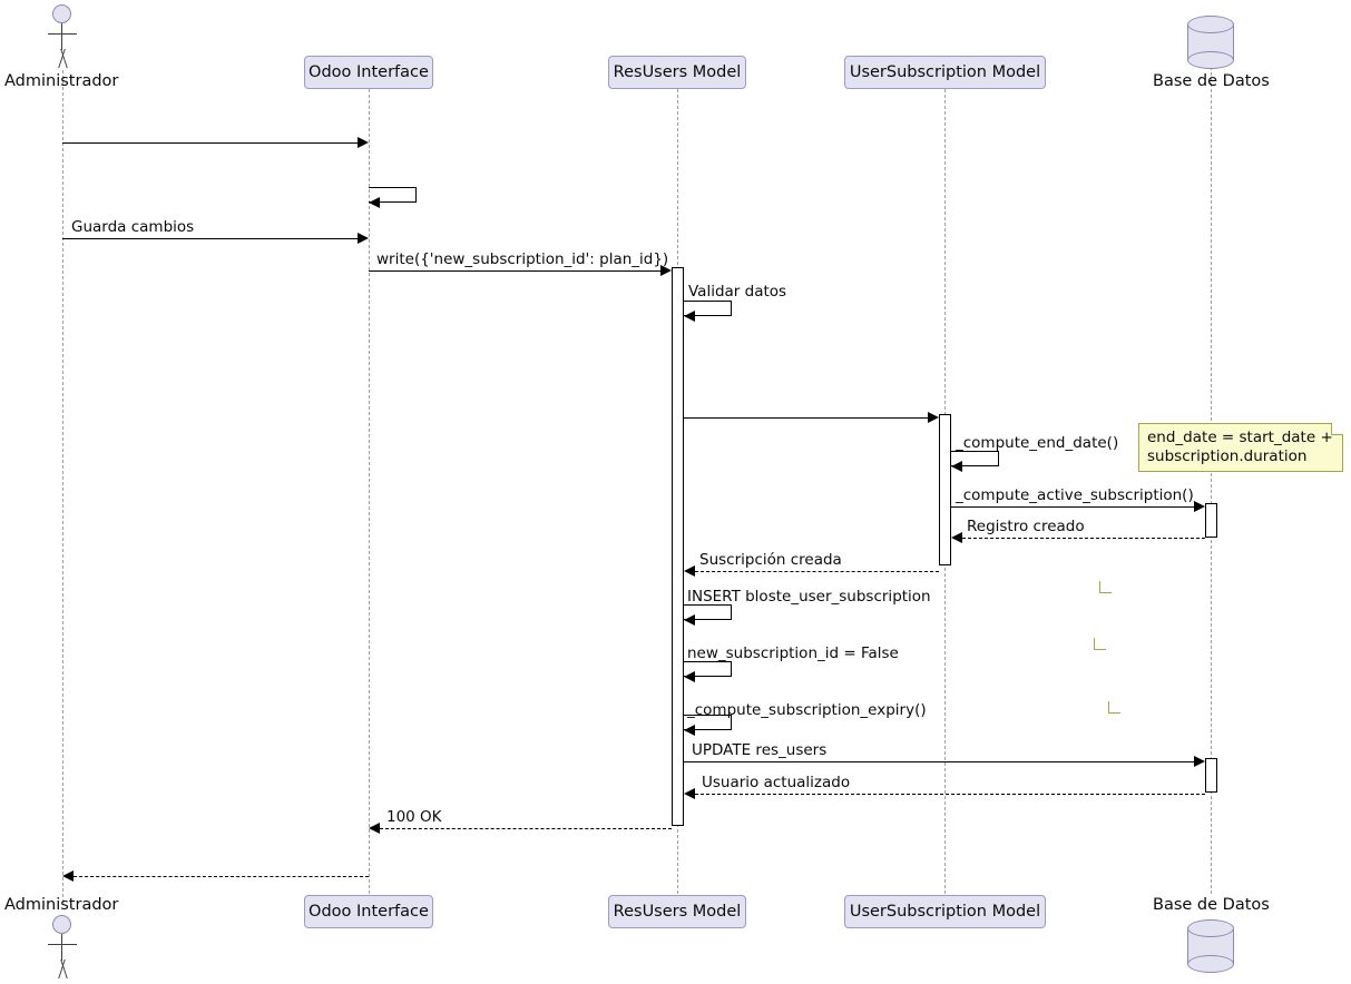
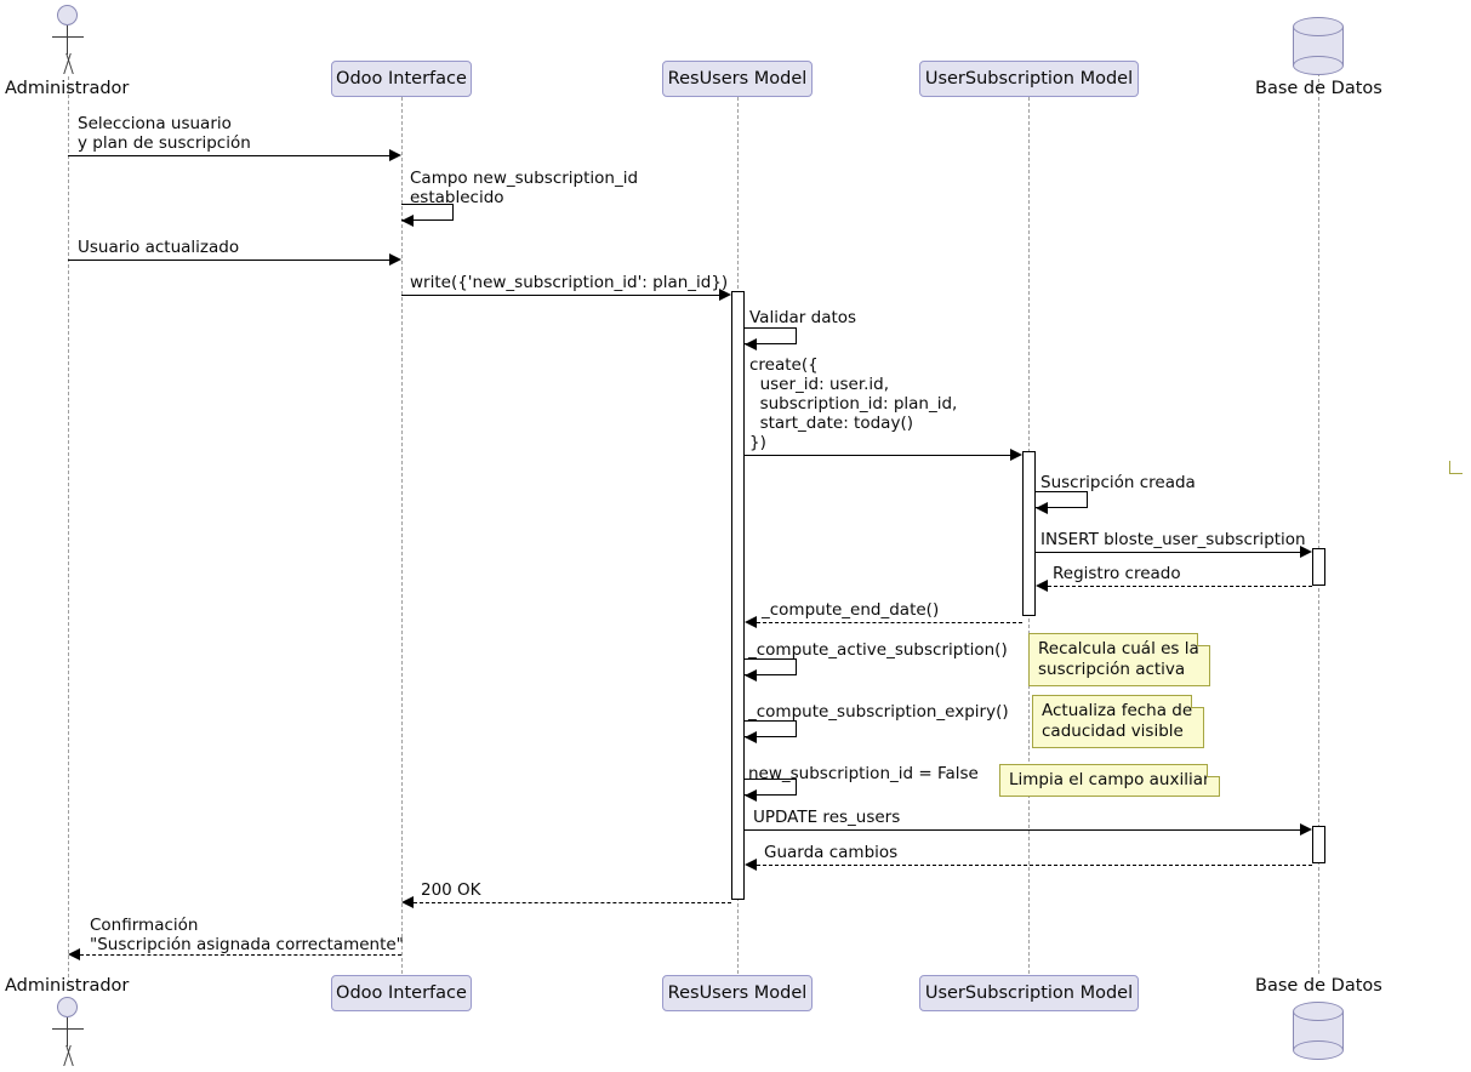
  Administrador
  Odoo Interface
  ResUsers Model
  UserSubscription Model
  Base de Datos
+ Selecciona usuario
+ y plan de suscripción
+ Campo new_subscription_id
+ establecido
- Guarda cambios
+ Usuario actualizado
  write({'new_subscription_id': plan_id})
  Validar datos
+ create({
+ user_id: user.id,
+ subscription_id: plan_id,
+ start_date: today()
+ })
- _compute_end_date()
+ Suscripción creada
- end_date = start_date +
- subscription.duration
- _compute_active_subscription()
+ INSERT bloste_user_subscription
  Registro creado
- Suscripción creada
+ _compute_end_date()
- INSERT bloste_user_subscription
+ _compute_active_subscription()
+ Recalcula cuál es la
+ suscripción activa
- new_subscription_id = False
+ _compute_subscription_expiry()
+ Actualiza fecha de
+ caducidad visible
- _compute_subscription_expiry()
+ new_subscription_id = False
+ Limpia el campo auxiliar
  UPDATE res_users
- Usuario actualizado
+ Guarda cambios
- 100 OK
+ 200 OK
+ Confirmación
+ "Suscripción asignada correctamente"
  Administrador
  Odoo Interface
  ResUsers Model
  UserSubscription Model
  Base de Datos
